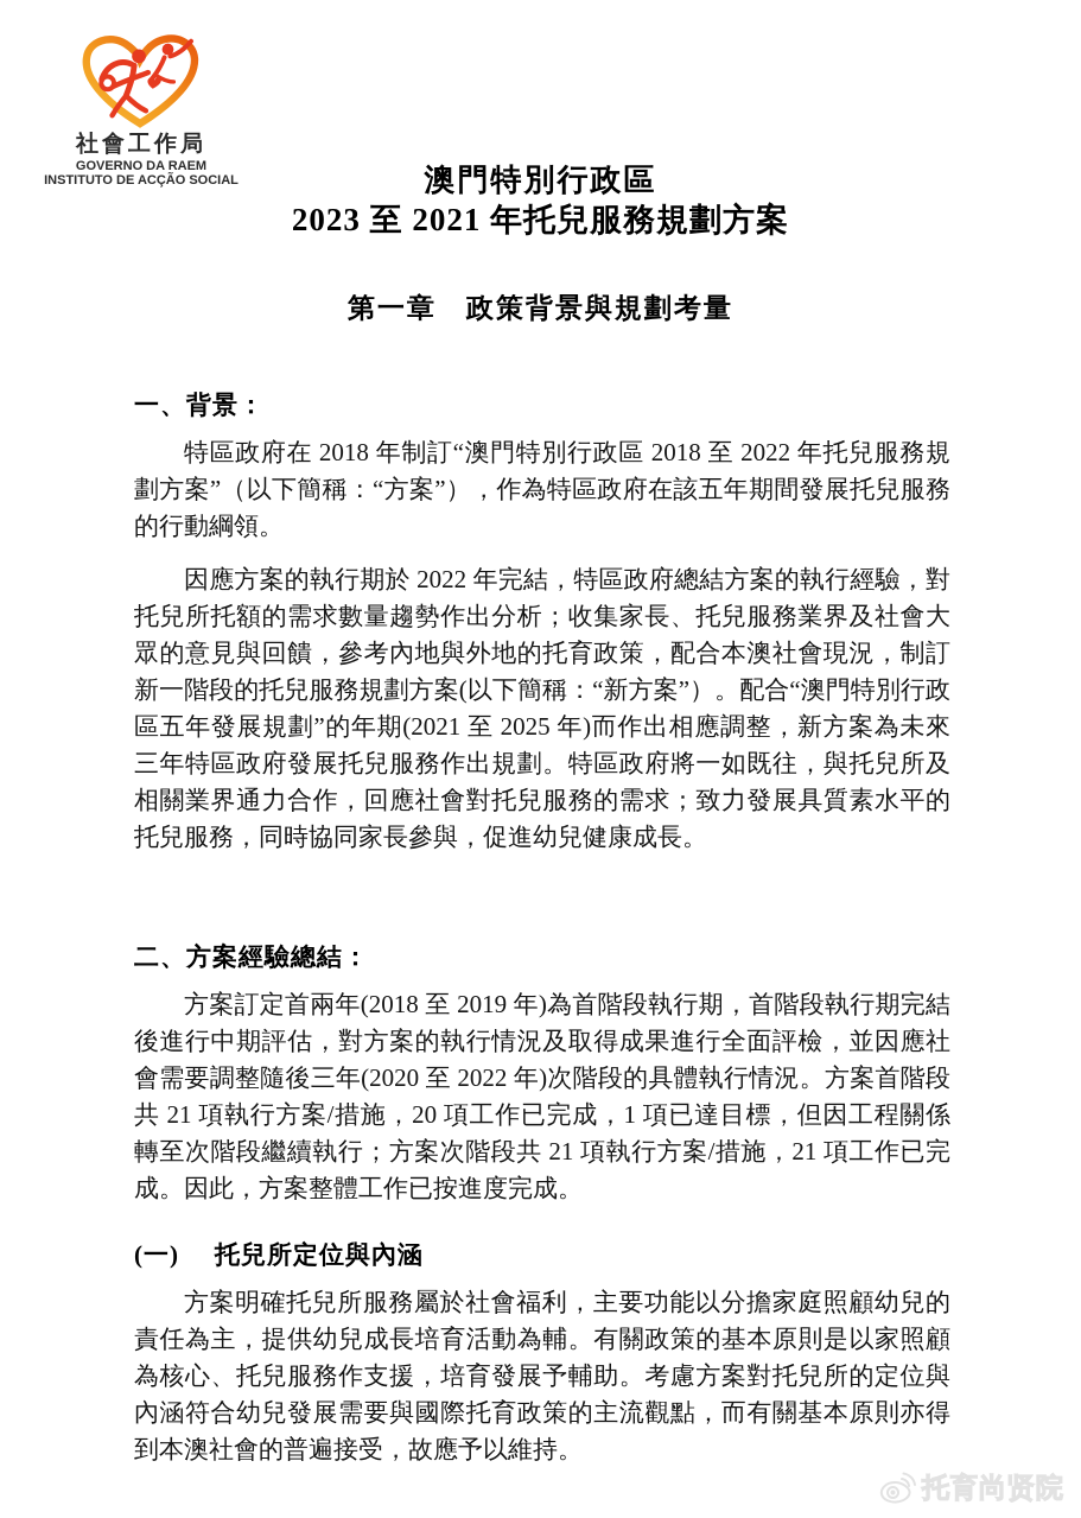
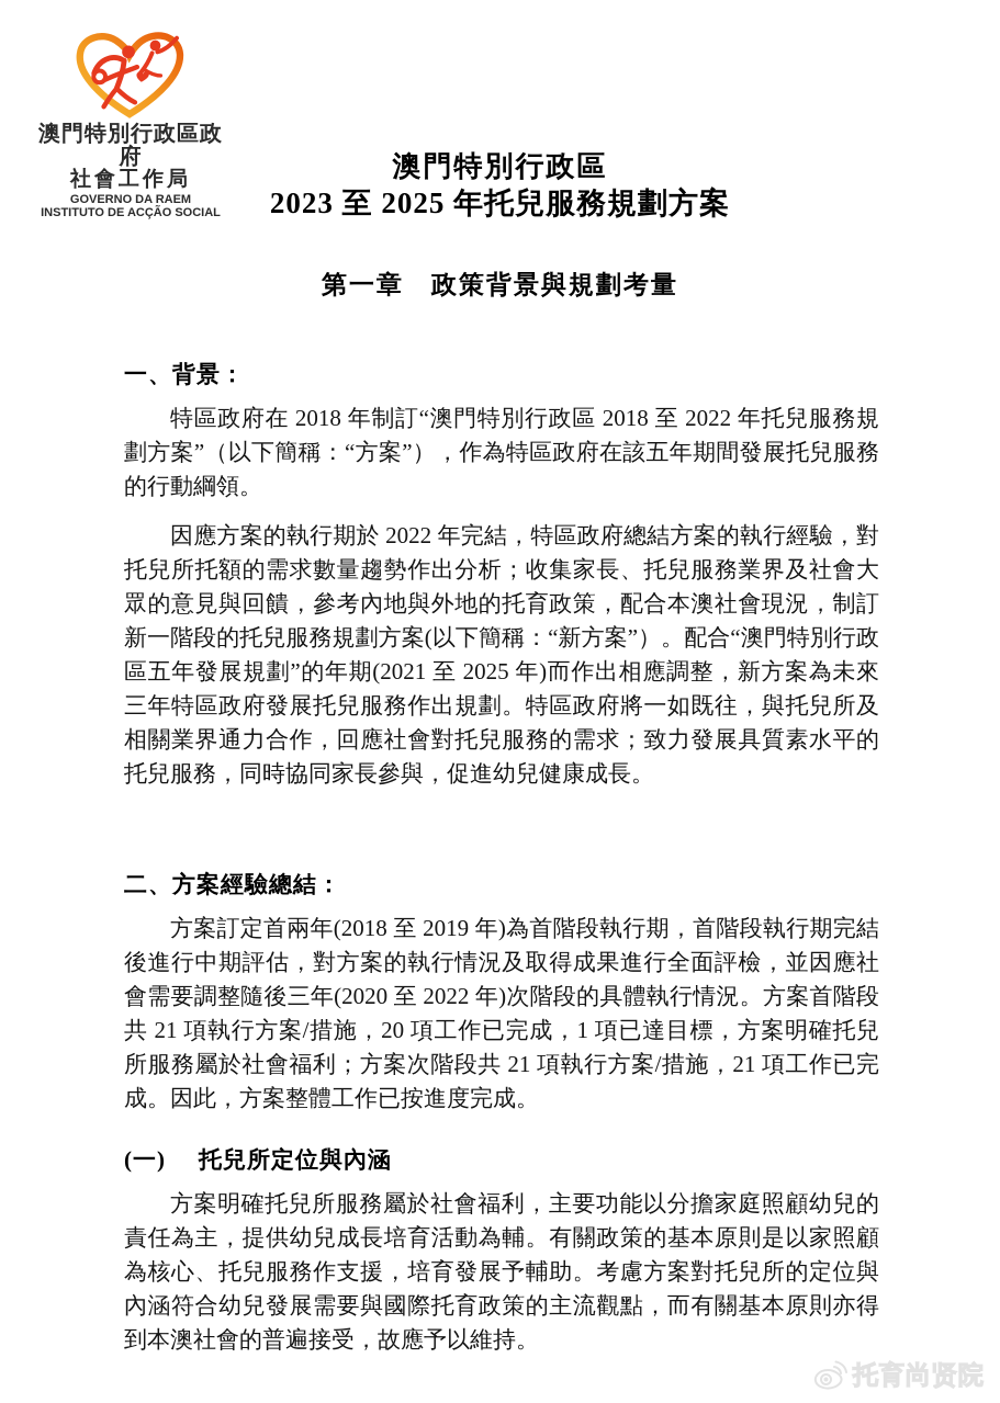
+ 澳門特別行政區政府
  社會工作局
  GOVERNO DA RAEM
  INSTITUTO DE ACÇÃO SOCIAL
  澳門特別行政區
- 2023 至 2021 年托兒服務規劃方案
+ 2023 至 2025 年托兒服務規劃方案
  第一章 政策背景與規劃考量
  一、背景：
  特區政府在 2018 年制訂“澳門特別行政區 2018 至 2022 年托兒服務規劃方案”（以下簡稱：“方案”），作為特區政府在該五年期間發展托兒服務的行動綱領。
  因應方案的執行期於 2022 年完結，特區政府總結方案的執行經驗，對托兒所托額的需求數量趨勢作出分析；收集家長、托兒服務業界及社會大眾的意見與回饋，參考內地與外地的托育政策，配合本澳社會現況，制訂新一階段的托兒服務規劃方案(以下簡稱：“新方案”）。配合“澳門特別行政區五年發展規劃”的年期(2021 至 2025 年)而作出相應調整，新方案為未來三年特區政府發展托兒服務作出規劃。特區政府將一如既往，與托兒所及相關業界通力合作，回應社會對托兒服務的需求；致力發展具質素水平的托兒服務，同時協同家長參與，促進幼兒健康成長。
  二、方案經驗總結：
- 方案訂定首兩年(2018 至 2019 年)為首階段執行期，首階段執行期完結後進行中期評估，對方案的執行情況及取得成果進行全面評檢，並因應社會需要調整隨後三年(2020 至 2022 年)次階段的具體執行情況。方案首階段共 21 項執行方案/措施，20 項工作已完成，1 項已達目標，但因工程關係轉至次階段繼續執行；方案次階段共 21 項執行方案/措施，21 項工作已完成。因此，方案整體工作已按進度完成。
+ 方案訂定首兩年(2018 至 2019 年)為首階段執行期，首階段執行期完結後進行中期評估，對方案的執行情況及取得成果進行全面評檢，並因應社會需要調整隨後三年(2020 至 2022 年)次階段的具體執行情況。方案首階段共 21 項執行方案/措施，20 項工作已完成，1 項已達目標，方案明確托兒所服務屬於社會福利；方案次階段共 21 項執行方案/措施，21 項工作已完成。因此，方案整體工作已按進度完成。
  (一)
  托兒所定位與內涵
  方案明確托兒所服務屬於社會福利，主要功能以分擔家庭照顧幼兒的責任為主，提供幼兒成長培育活動為輔。有關政策的基本原則是以家照顧為核心、托兒服務作支援，培育發展予輔助。考慮方案對托兒所的定位與內涵符合幼兒發展需要與國際托育政策的主流觀點，而有關基本原則亦得到本澳社會的普遍接受，故應予以維持。
  托育尚贤院
